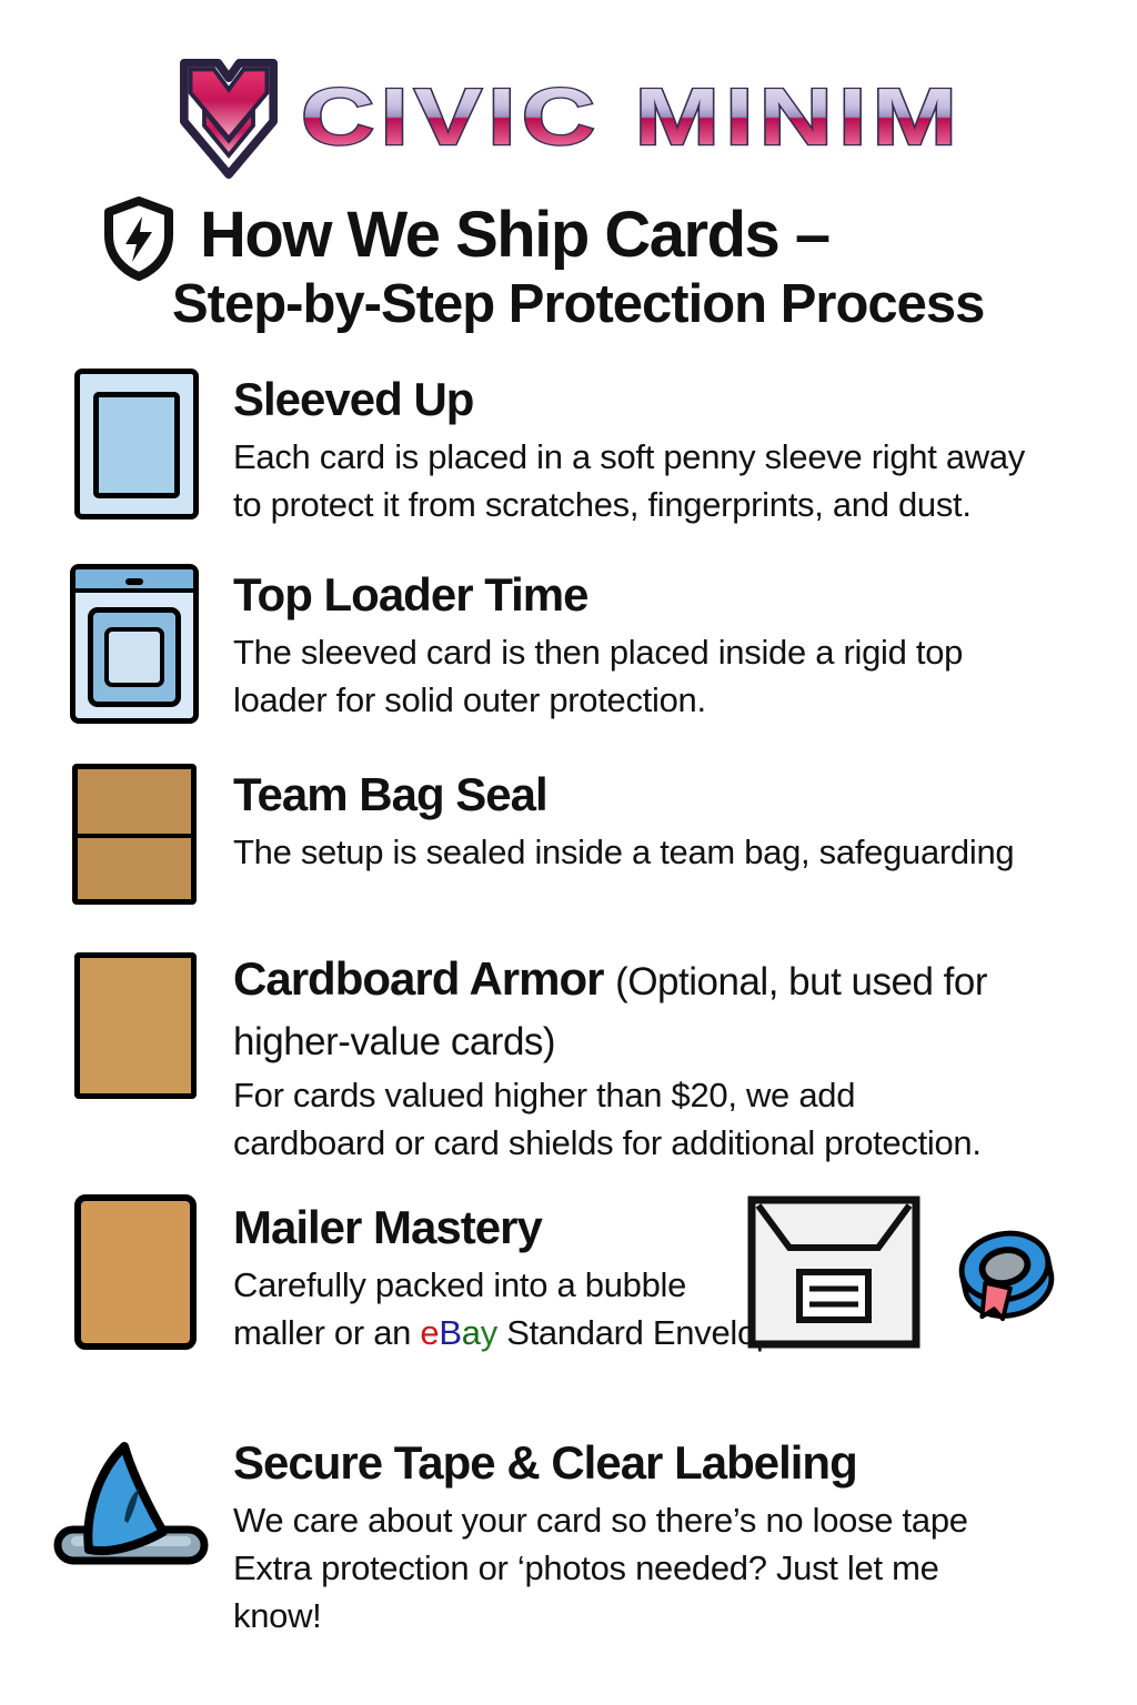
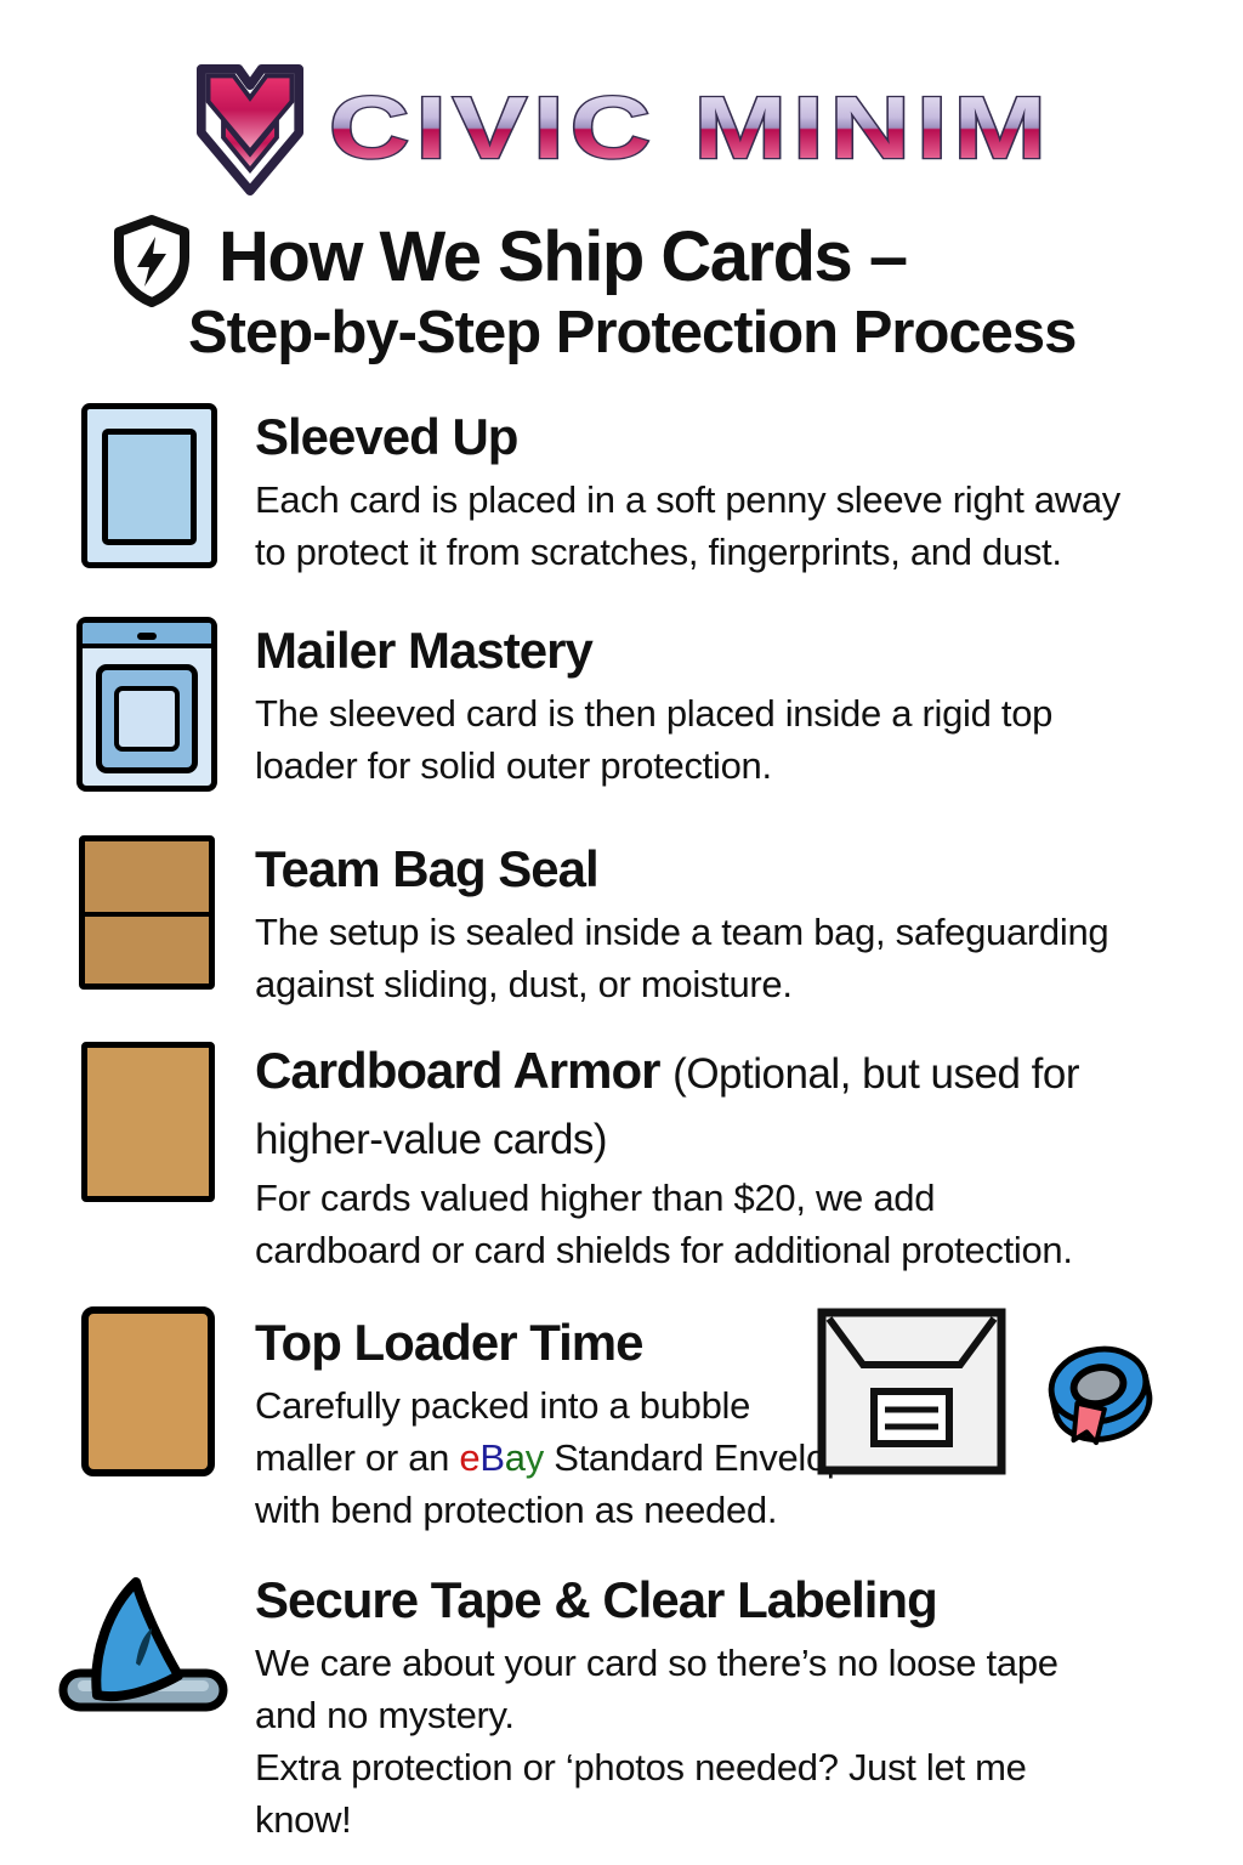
  CIVIC MINIM
  How We Ship Cards –
  Step-by-Step Protection Process
  Sleeved Up
  Each card is placed in a soft penny sleeve right away
  to protect it from scratches, fingerprints, and dust.
- Top Loader Time
+ Mailer Mastery
  The sleeved card is then placed inside a rigid top
  loader for solid outer protection.
  Team Bag Seal
  The setup is sealed inside a team bag, safeguarding
+ against sliding, dust, or moisture.
  Cardboard Armor (Optional, but used for
  higher-value cards)
  For cards valued higher than $20, we add
  cardboard or card shields for additional protection.
- Mailer Mastery
+ Top Loader Time
  Carefully packed into a bubble
  maller or an eBay Standard Envelo
+ with bend protection as needed.
  Secure Tape & Clear Labeling
  We care about your card so there’s no loose tape
+ and no mystery.
  Extra protection or ‘photos needed? Just let me
  know!
